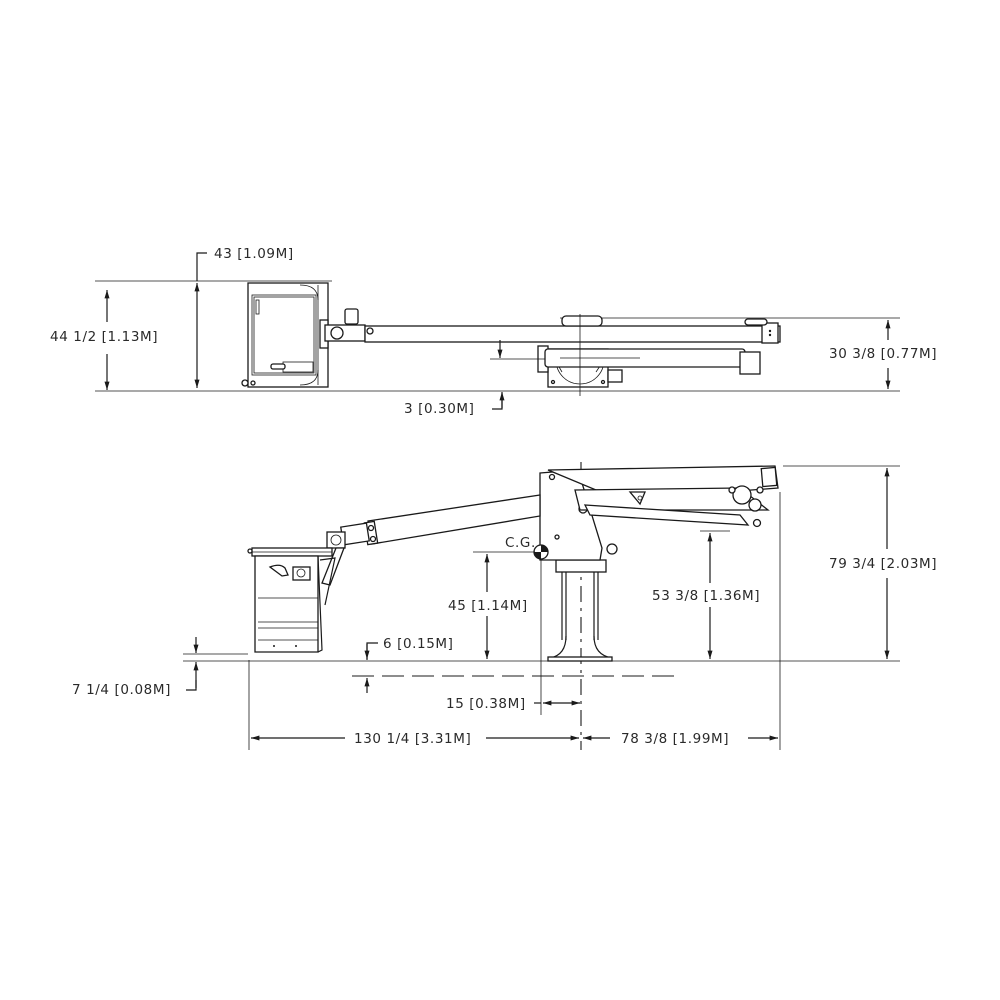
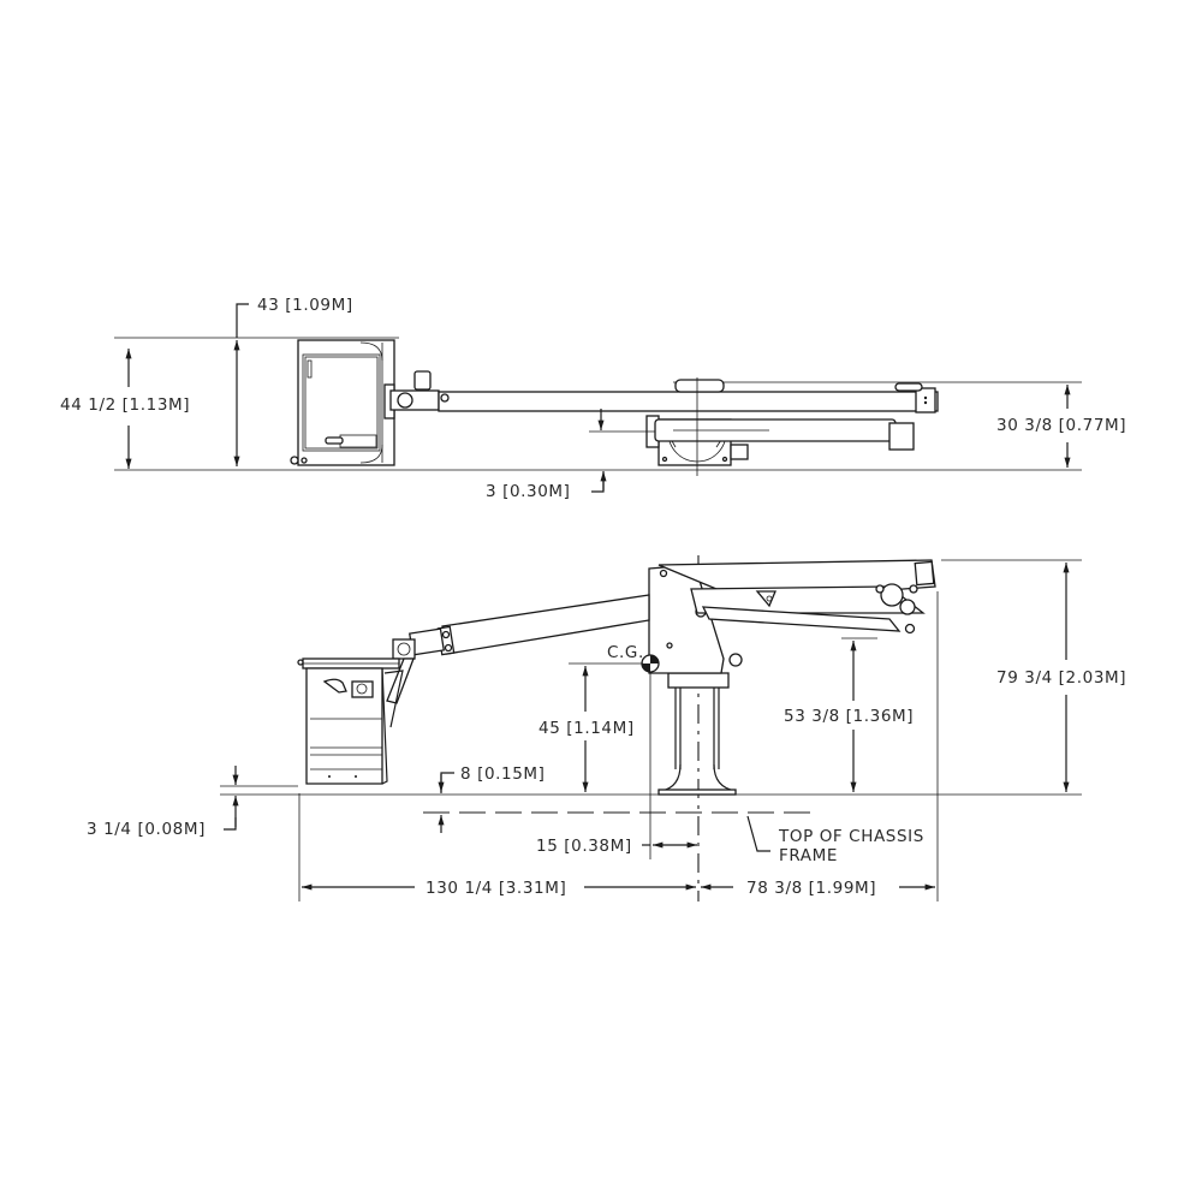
  44 1/2 [1.13M]
  43 [1.09M]
  3 [0.30M]
  30 3/8 [0.77M]
  C.G.
  79 3/4 [2.03M]
  53 3/8 [1.36M]
  45 [1.14M]
- 6 [0.15M]
+ 8 [0.15M]
- 7 1/4 [0.08M]
+ 3 1/4 [0.08M]
  15 [0.38M]
+ TOP OF CHASSIS
+ FRAME
  130 1/4 [3.31M]
  78 3/8 [1.99M]
